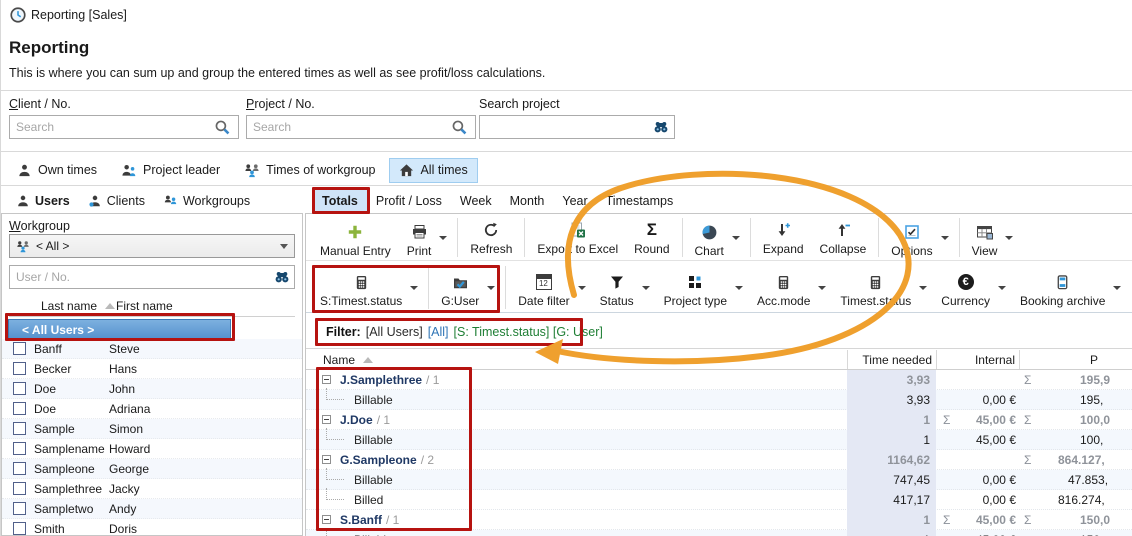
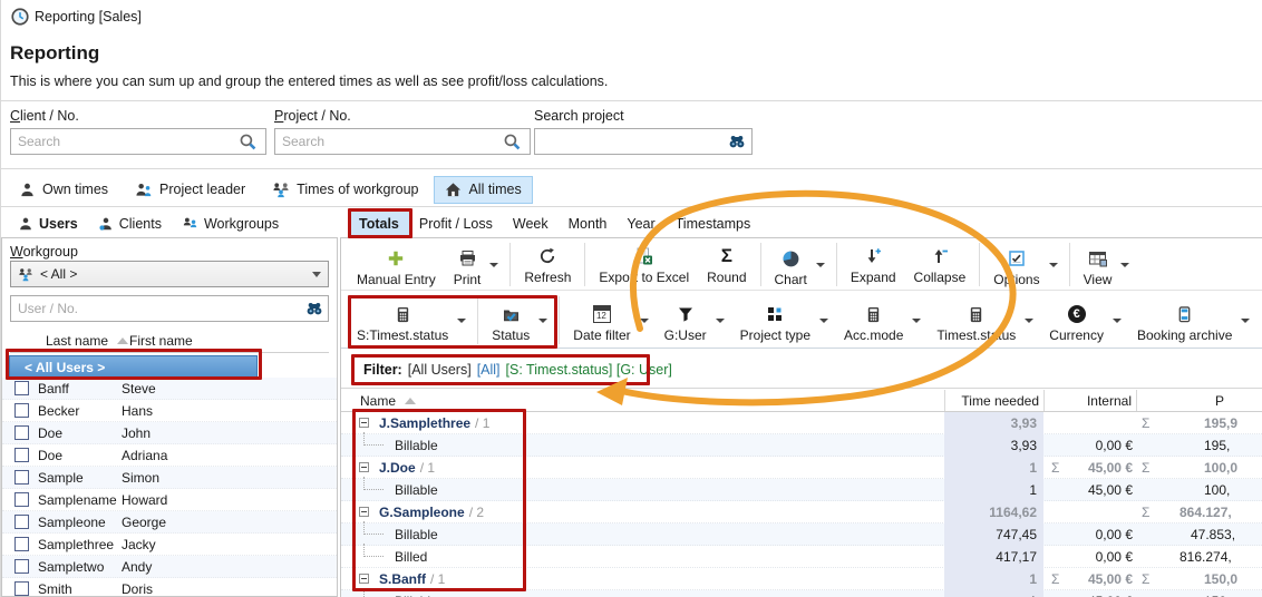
  Reporting [Sales]
  Reporting
  This is where you can sum up and group the entered times as well as see profit/loss calculations.
  Client / No.
  Search
  Project / No.
  Search
  Search project
  Own times
  Project leader
  Times of workgroup
  All times
  Users
  Clients
  Workgroups
  Workgroup
  < All >
  User / No.
  Last name
  First name
  < All Users >
  Banff
  Steve
  Becker
  Hans
  Doe
  John
  Doe
  Adriana
  Sample
  Simon
  Samplename
  Howard
  Sampleone
  George
  Samplethree
  Jacky
  Sampletwo
  Andy
  Smith
  Doris
  Totals
  Profit / Loss
  Week
  Month
  Year
  Timestamps
  Manual Entry
  Print
  Refresh
  Expo to Excel
  Round
  Chart
  Expand
  Collapse
  Oions
  View
  S:Timest.status
- G:User
+ Status
  Date filter
- Status
+ G:User
  Project type
  Acc.mode
  Timest.stus
  Currency
  Booking archive
  Filter:
  [All Users]
  [All]
  [S: Timest.status] [G: User]
  Name
  Time needed
  Internal
  P
  J.Samplethree / 1
  3,93
  Σ
  195,9
  Billable
  3,93
  0,00 €
  195,
  J.Doe / 1
  1
  Σ
  45,00 €
  Σ
  100,0
  Billable
  1
  45,00 €
  100,
  G.Sampleone / 2
  1164,62
  Σ
  864.127,
  Billable
  747,45
  0,00 €
  47.853,
  Billed
  417,17
  0,00 €
  816.274,
  S.Banff / 1
  1
  Σ
  45,00 €
  Σ
  150,0
